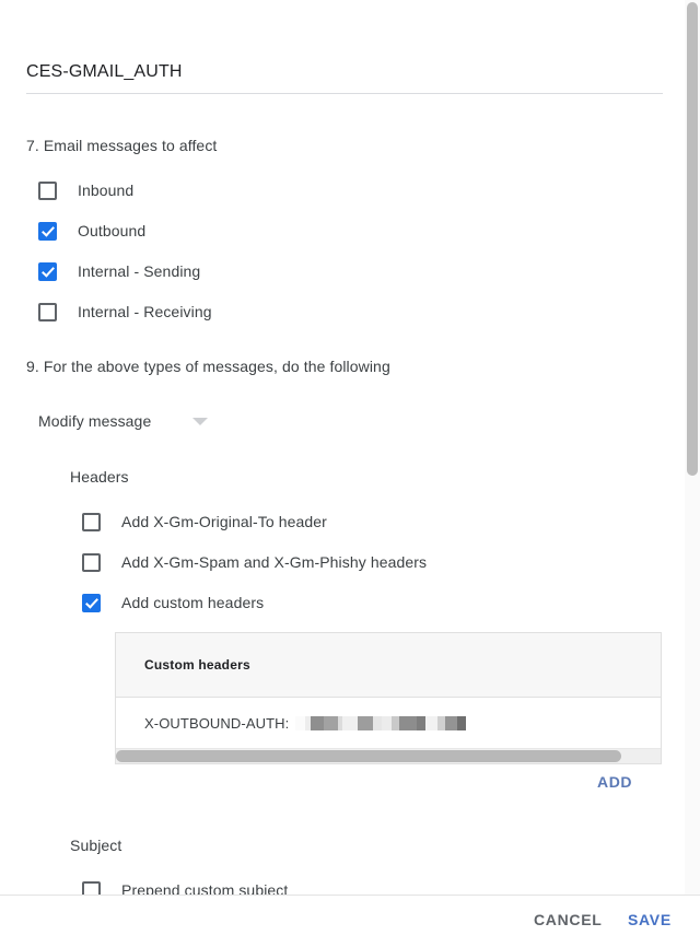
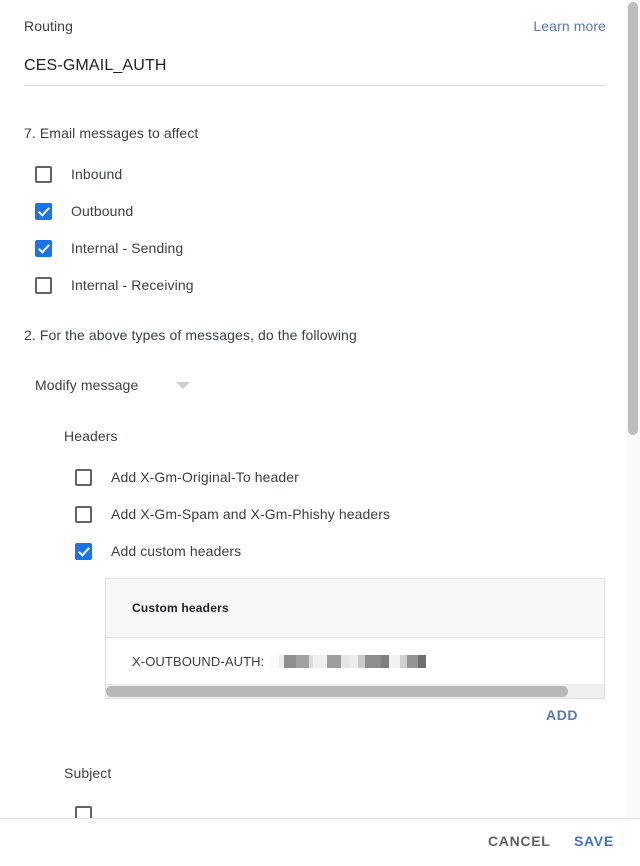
+ Routing
+ Learn more
  CES-GMAIL_AUTH
  7. Email messages to affect
  Inbound
  Outbound
  Internal - Sending
  Internal - Receiving
- 9. For the above types of messages, do the following
+ 2. For the above types of messages, do the following
  Modify message
  Headers
  Add X-Gm-Original-To header
  Add X-Gm-Spam and X-Gm-Phishy headers
  Add custom headers
  Custom headers
  X-OUTBOUND-AUTH:
  ADD
  Subject
- Prepend custom subject
  CANCEL
  SAVE
